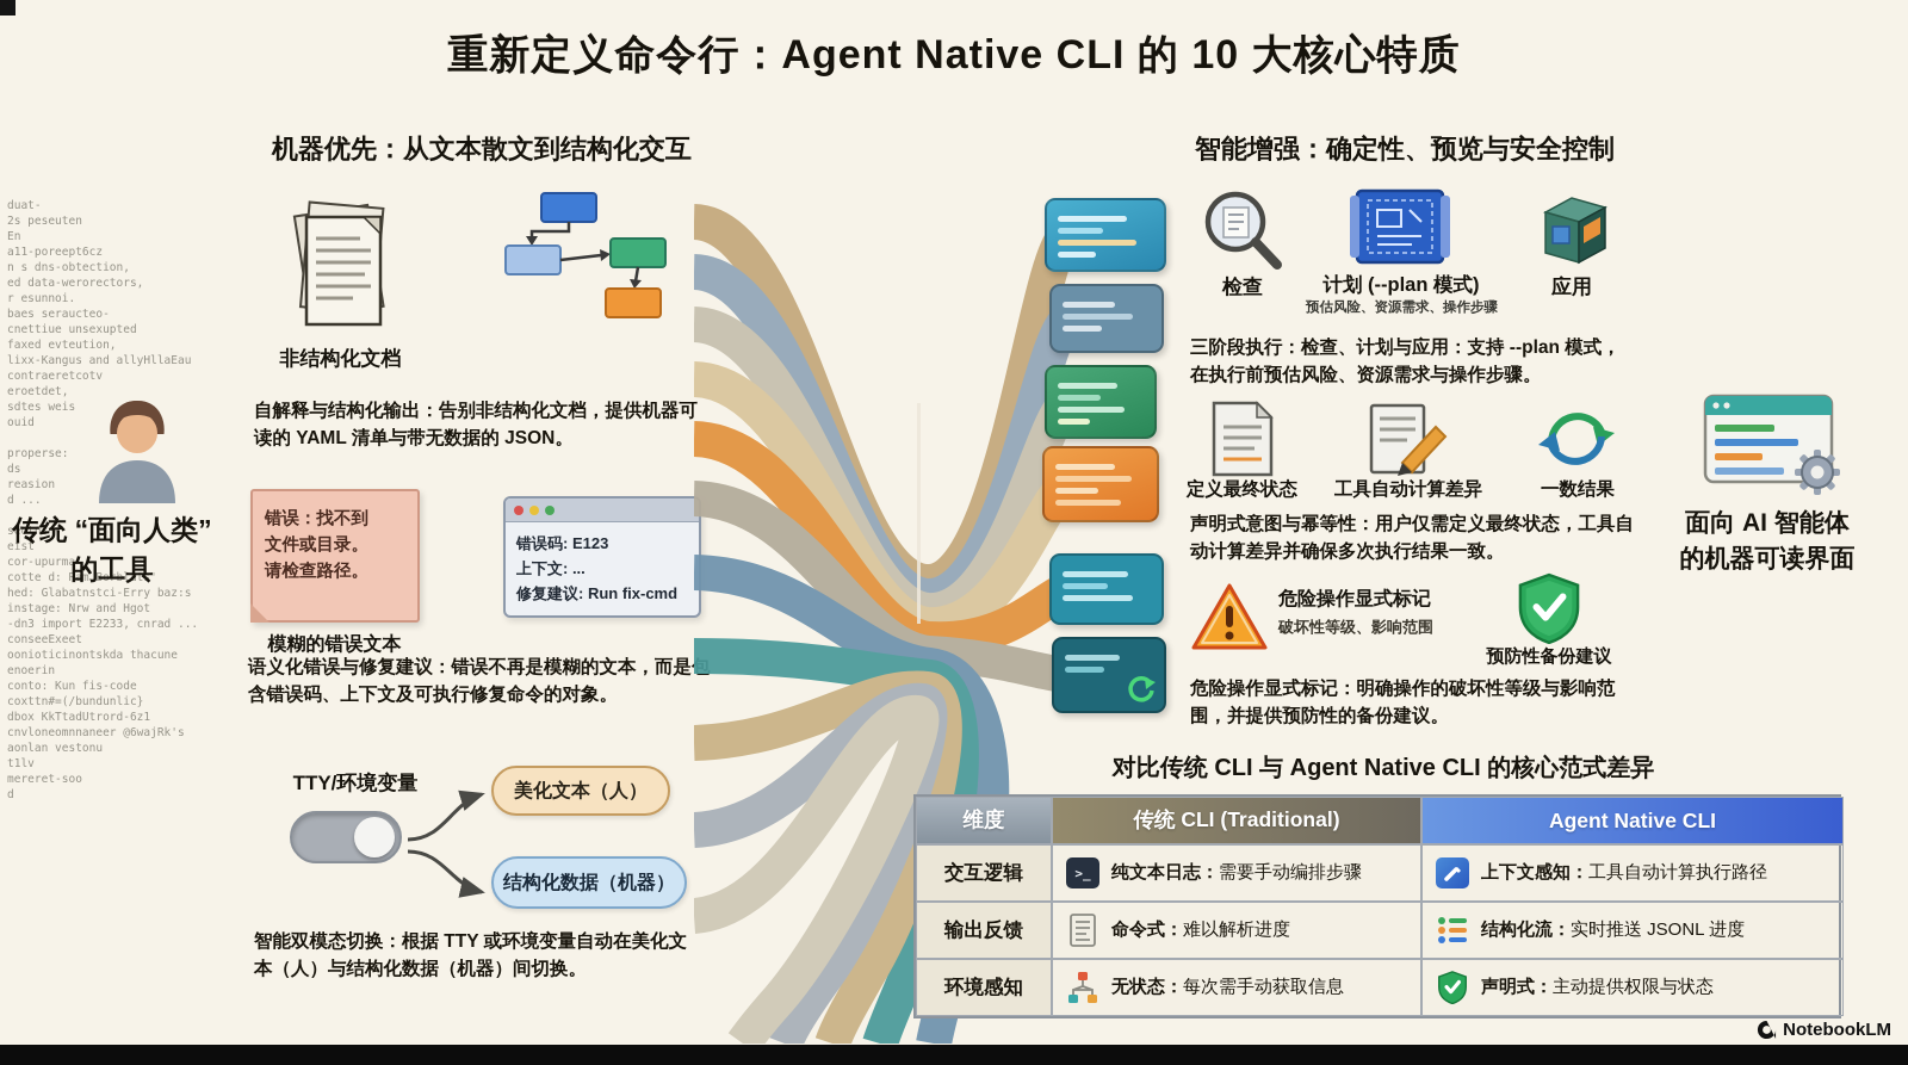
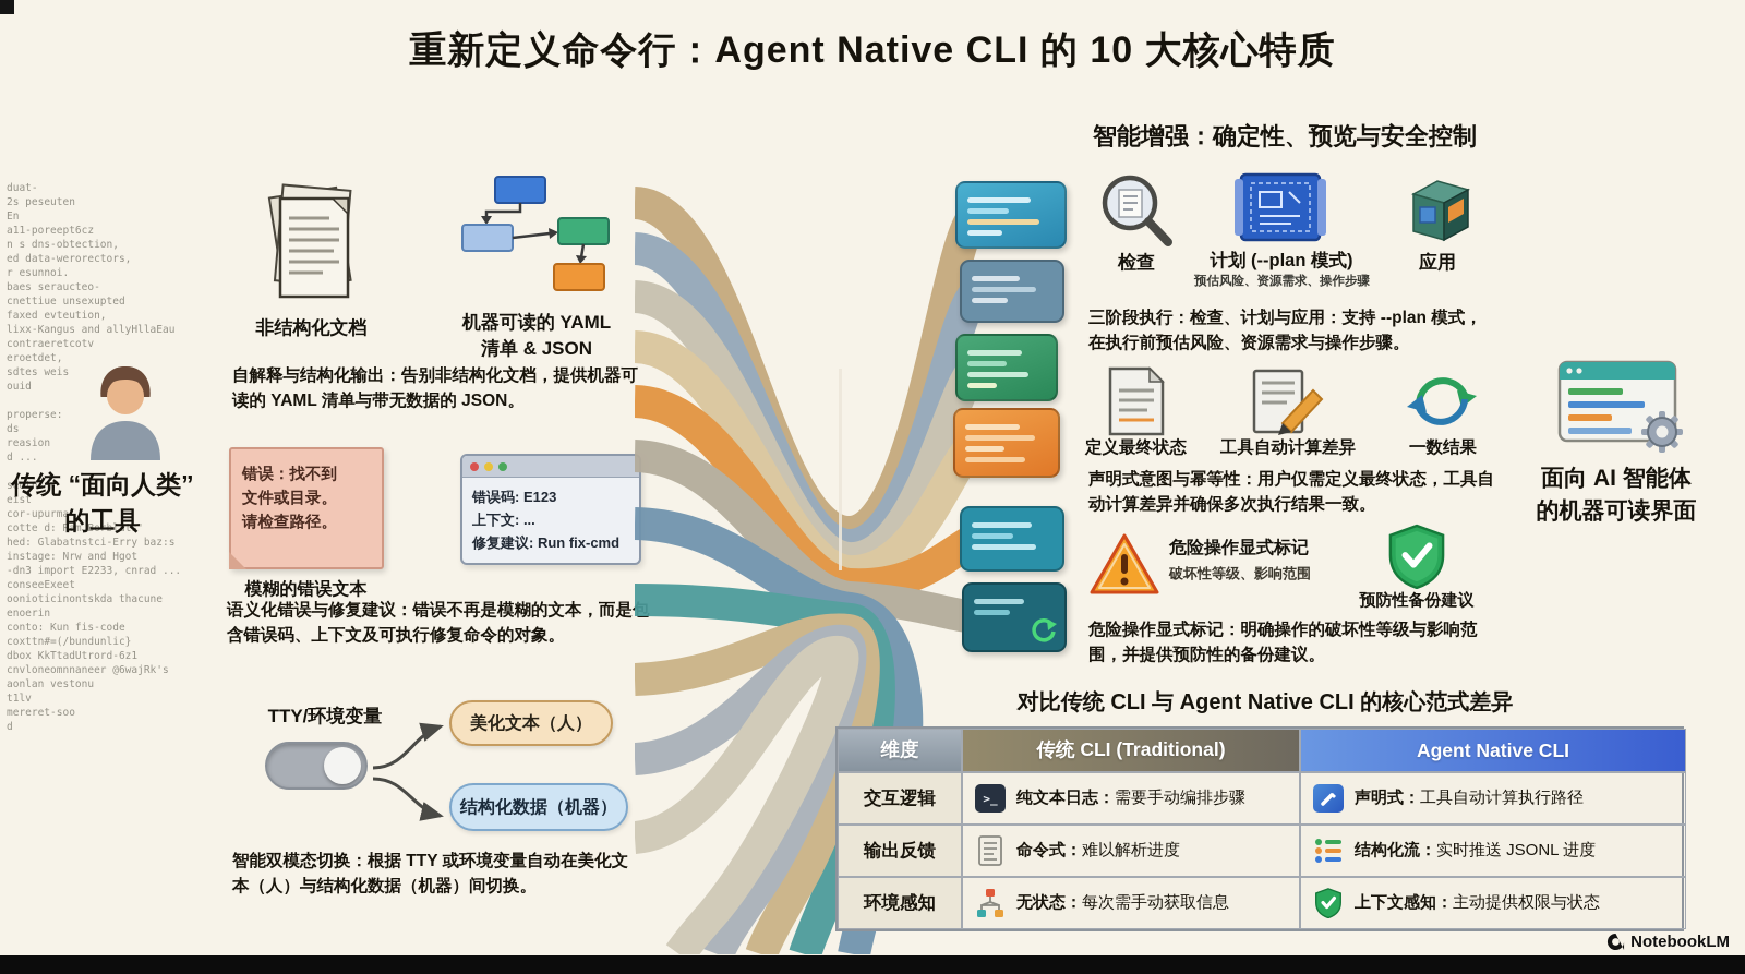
  重新定义命令行：Agent Native CLI 的 10 大核心特质
  duat-
  2s peseuten
  En
  a11-poreept6cz
  n s dns-obtection,
  ed data-werorectors,
  r esunnoi.
  baes seraucteo-
  cnettiue unsexupted
  faxed evteution,
  lixx-Kangus and allyHllaEau
  contraeretcotv
  eroetdet,
  sdtes weis
  ouid
  properse:
  ds
  reasion
  d ...
  seotns
  eist
  cor-upurma
  cotte d: Ram Borblats'
  hed: Glabatnstci-Erry baz:s
  instage: Nrw and Hgot
  -dn3 import E2233, cnrad ...
  conseeExeet
  oonioticinontskda thacune
  enoerin
  conto: Kun fis-code
  coxttn#=(/bundunlic}
  dbox KkTtadUtrord-6z1
  cnvloneomnnaneer @6wajRk's
  aonlan vestonu
  t1lv
  mereret-soo
  d
  传统 “面向人类”
  的工具
- 机器优先：从文本散文到结构化交互
  非结构化文档
+ 机器可读的 YAML
+ 清单 & JSON
  自解释与结构化输出：告别非结构化文档，提供机器可读的 YAML 清单与带无数据的 JSON。
  错误：找不到
  文件或目录。
  请检查路径。
  模糊的错误文本
  错误码: E123
  上下文: ...
  修复建议: Run fix-cmd
  语义化错误与修复建议：错误不再是模糊的文本，而是含错误码、上下文及可执行修复命令的对象。
  TTY/环境变量
  美化文本（人）
  结构化数据（机器）
  智能双模态切换：根据 TTY 或环境变量自动在美化文本（人）与结构化数据（机器）间切换。
  智能增强：确定性、预览与安全控制
  检查
  计划 (--plan 模式)
  预估风险、资源需求、操作步骤
  应用
  三阶段执行：检查、计划与应用：支持 --plan 模式，在执行前预估风险、资源需求与操作步骤。
  定义最终状态
  工具自动计算差异
  一数结果
  声明式意图与幂等性：用户仅需定义最终状态，工具自动计算差异并确保多次执行结果一致。
  危险操作显式标记
  破坏性等级、影响范围
  预防性备份建议
  危险操作显式标记：明确操作的破坏性等级与影响范围，并提供预防性的备份建议。
  面向 AI 智能体
  的机器可读界面
  对比传统 CLI 与 Agent Native CLI 的核心范式差异
  维度
  传统 CLI (Traditional)
  Agent Native CLI
  交互逻辑
  >_
  纯文本日志：需要手动编排步骤
- 上下文感知：工具自动计算执行路径
+ 声明式：工具自动计算执行路径
  输出反馈
  命令式：难以解析进度
  结构化流：实时推送 JSONL 进度
  环境感知
  无状态：每次需手动获取信息
- 声明式：主动提供权限与状态
+ 上下文感知：主动提供权限与状态
  NotebookLM
